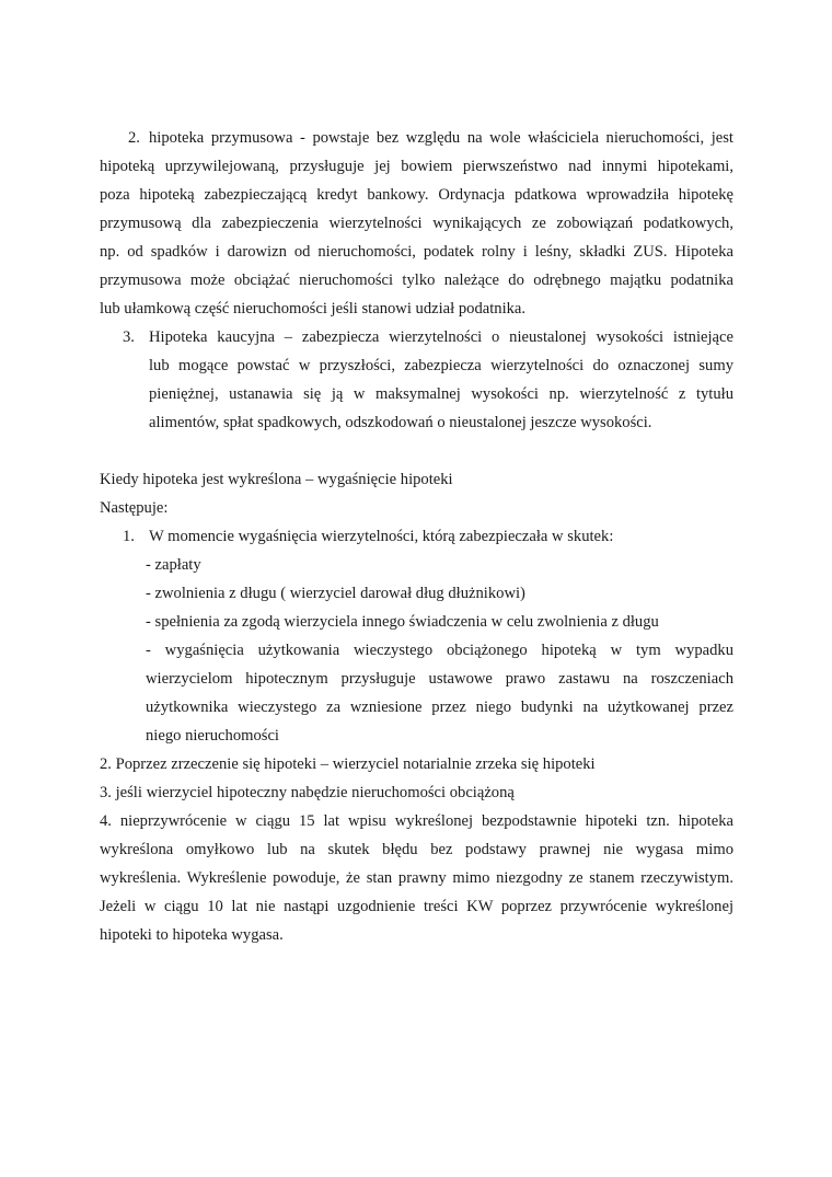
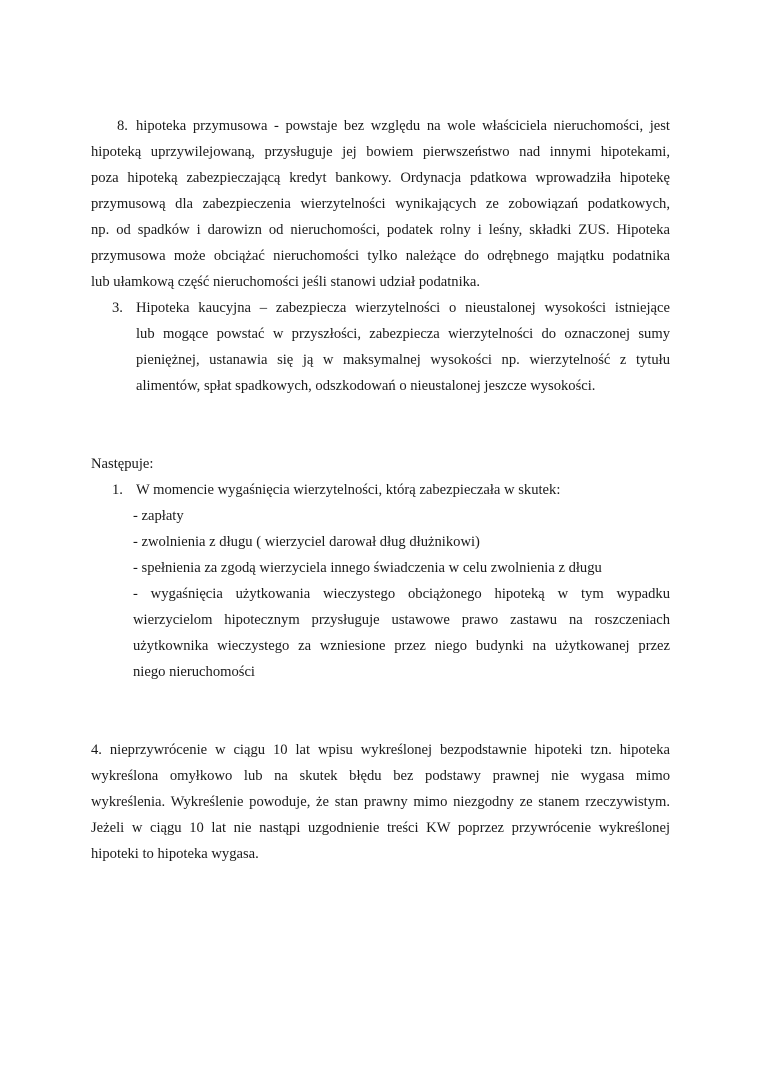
- 2.
+ 8.
  hipoteka przymusowa - powstaje bez względu na wole właściciela nieruchomości, jest
  hipoteką uprzywilejowaną, przysługuje jej bowiem pierwszeństwo nad innymi hipotekami,
  poza hipoteką zabezpieczającą kredyt bankowy. Ordynacja pdatkowa wprowadziła hipotekę
  przymusową dla zabezpieczenia wierzytelności wynikających ze zobowiązań podatkowych,
  np. od spadków i darowizn od nieruchomości, podatek rolny i leśny, składki ZUS. Hipoteka
  przymusowa może obciążać nieruchomości tylko należące do odrębnego majątku podatnika
  lub ułamkową część nieruchomości jeśli stanowi udział podatnika.
  3.
  Hipoteka kaucyjna – zabezpiecza wierzytelności o nieustalonej wysokości istniejące
  lub mogące powstać w przyszłości, zabezpiecza wierzytelności do oznaczonej sumy
  pieniężnej, ustanawia się ją w maksymalnej wysokości np. wierzytelność z tytułu
  alimentów, spłat spadkowych, odszkodowań o nieustalonej jeszcze wysokości.
- Kiedy hipoteka jest wykreślona – wygaśnięcie hipoteki
  Następuje:
  1.
  W momencie wygaśnięcia wierzytelności, którą zabezpieczała w skutek:
  - zapłaty
  - zwolnienia z długu ( wierzyciel darował dług dłużnikowi)
  - spełnienia za zgodą wierzyciela innego świadczenia w celu zwolnienia z długu
  - wygaśnięcia użytkowania wieczystego obciążonego hipoteką w tym wypadku
  wierzycielom hipotecznym przysługuje ustawowe prawo zastawu na roszczeniach
  użytkownika wieczystego za wzniesione przez niego budynki na użytkowanej przez
  niego nieruchomości
- 2. Poprzez zrzeczenie się hipoteki – wierzyciel notarialnie zrzeka się hipoteki
- 3. jeśli wierzyciel hipoteczny nabędzie nieruchomości obciążoną
- 4. nieprzywrócenie w ciągu 15 lat wpisu wykreślonej bezpodstawnie hipoteki tzn. hipoteka
+ 4. nieprzywrócenie w ciągu 10 lat wpisu wykreślonej bezpodstawnie hipoteki tzn. hipoteka
  wykreślona omyłkowo lub na skutek błędu bez podstawy prawnej nie wygasa mimo
  wykreślenia. Wykreślenie powoduje, że stan prawny mimo niezgodny ze stanem rzeczywistym.
  Jeżeli w ciągu 10 lat nie nastąpi uzgodnienie treści KW poprzez przywrócenie wykreślonej
  hipoteki to hipoteka wygasa.
